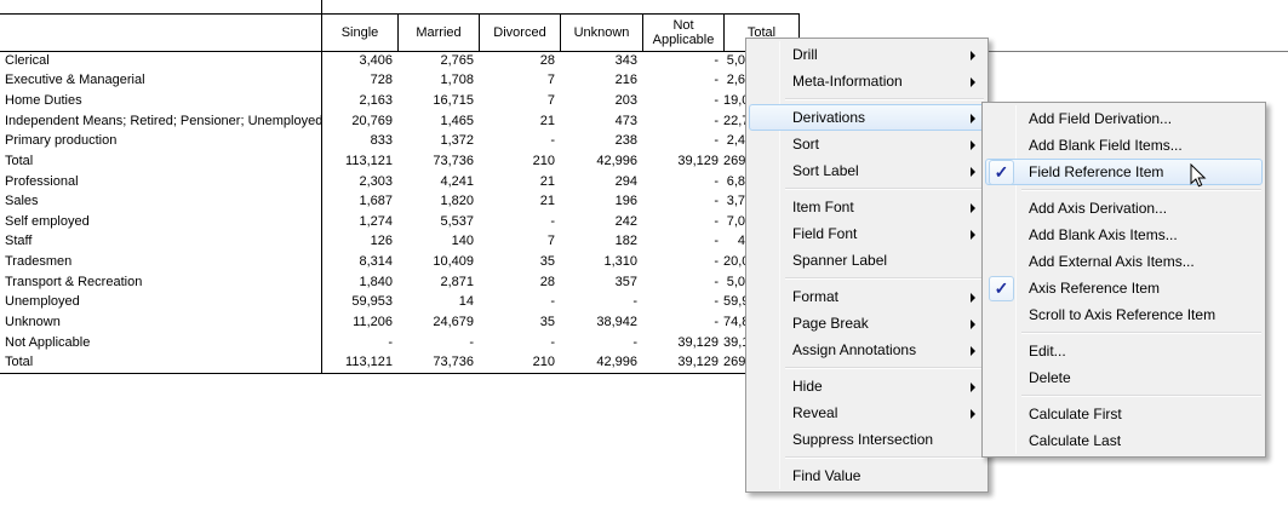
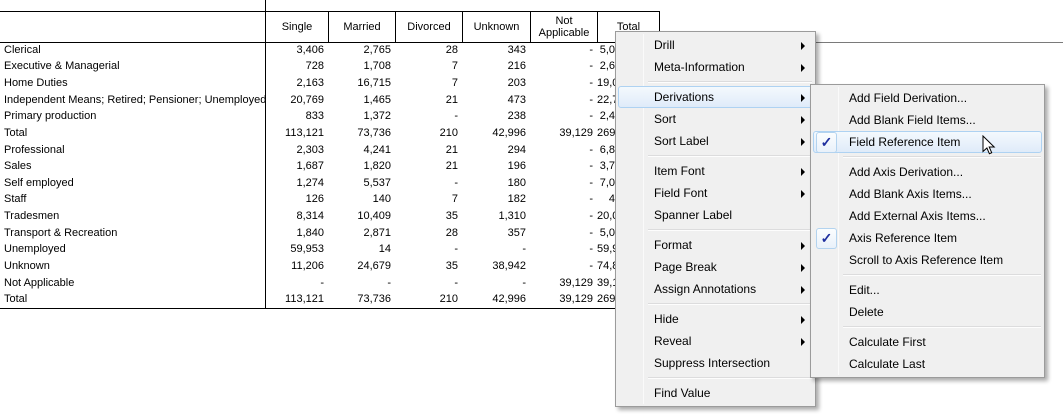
  Single
  Married
  Divorced
  Unknown
  Not Applicable
  Total
  Clerical
  3,406
  2,765
  28
  343
  -
  5,0
  Executive & Managerial
  728
  1,708
  7
  216
  -
  2,6
  Home Duties
  2,163
  16,715
  7
  203
  -
  19,
  Independent Means; Retired; Pensioner; Unemployed
  20,769
  1,465
  21
  473
  -
  22,
  Primary production
  833
  1,372
  -
  238
  -
  2,4
  Total
  113,121
  73,736
  210
  42,996
  39,129
  Professional
  2,303
  4,241
  21
  294
  -
  6,8
  Sales
  1,687
  1,820
  21
  196
  -
  3,7
  Self employed
  1,274
  5,537
  -
- 242
+ 180
  -
  7,0
  Staff
  126
  140
  7
  182
  -
  4
  Tradesmen
  8,314
  10,409
  35
  1,310
  -
  20,
  Transport & Recreation
  1,840
  2,871
  28
  357
  -
  5,0
  Unemployed
  59,953
  14
  -
  -
  -
  59,
  Unknown
  11,206
  24,679
  35
  38,942
  -
  74,
  Not Applicable
  -
  -
  -
  -
  39,129
  39,
  Total
  113,121
  73,736
  210
  42,996
  39,129
  Drill
  Meta-Information
  Derivations
  Sort
  Sort Label
  Item Font
  Field Font
  Spanner Label
  Format
  Page Break
  Assign Annotations
  Hide
  Reveal
  Suppress Intersection
  Find Value
  Add Field Derivation...
  Add Blank Field Items...
  ✓
  Field Reference Item
  Add Axis Derivation...
  Add Blank Axis Items...
  Add External Axis Items...
  ✓
  Axis Reference Item
  Scroll to Axis Reference Item
  Edit...
  Delete
  Calculate First
  Calculate Last
